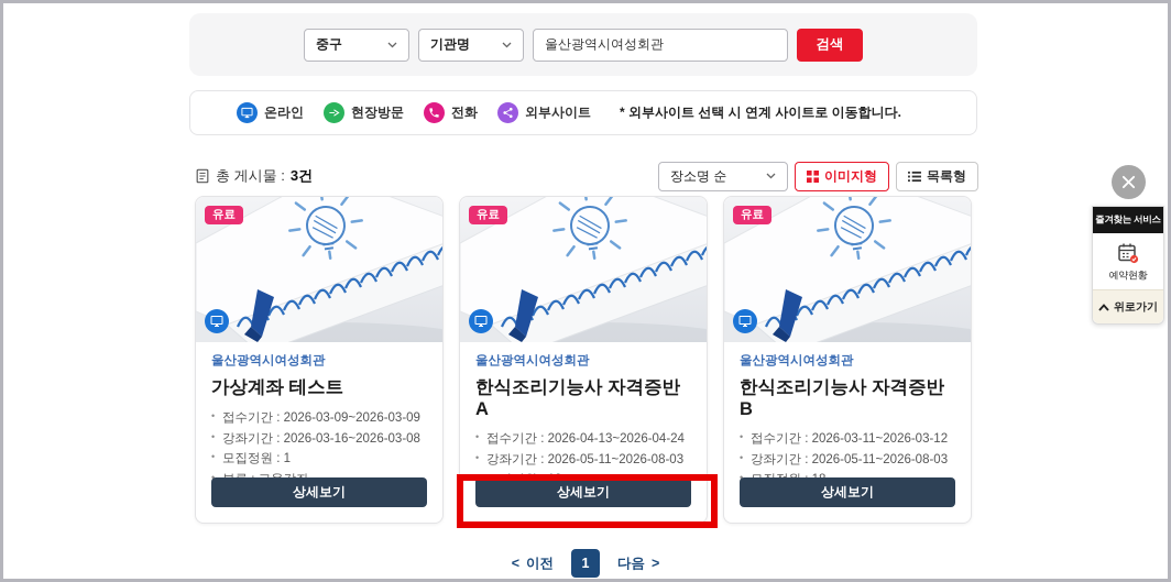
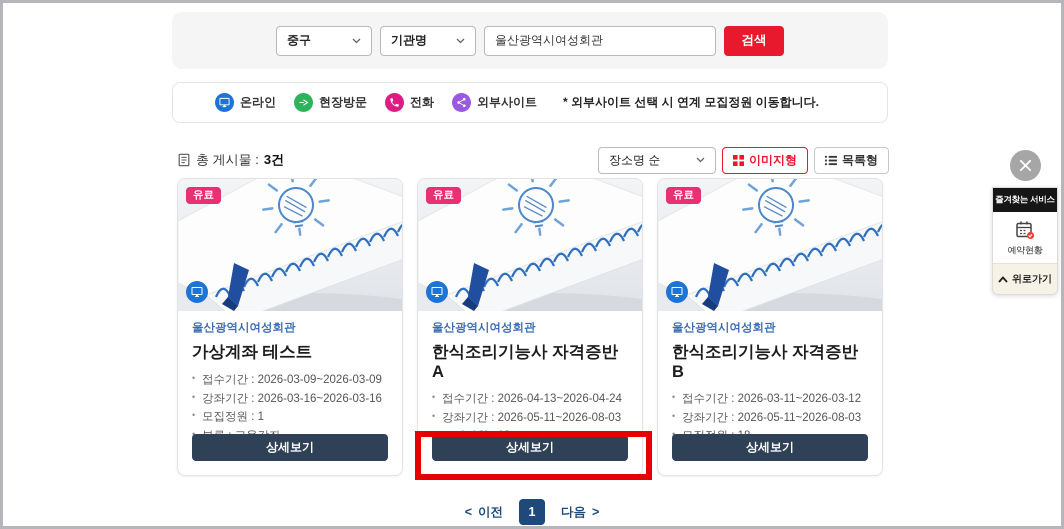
  중구
  기관명
  울산광역시여성회관
  검색
  온라인
  현장방문
  전화
  외부사이트
- * 외부사이트 선택 시 연계 사이트로 이동합니다.
+ * 외부사이트 선택 시 연계 모집정원 이동합니다.
  총 게시물 :
  3건
  장소명 순
  이미지형
  목록형
  유료
  울산광역시여성회관
  가상계좌 테스트
  접수기간 : 2026-03-09~2026-03-09
- 강좌기간 : 2026-03-16~2026-03-08
+ 강좌기간 : 2026-03-16~2026-03-16
  모집정원 : 1
  상세보기
  유료
  울산광역시여성회관
  한식조리기능사 자격증반A
  접수기간 : 2026-04-13~2026-04-24
  강좌기간 : 2026-05-11~2026-08-03
  상세보기
  유료
  울산광역시여성회관
  한식조리기능사 자격증반B
  접수기간 : 2026-03-11~2026-03-12
  강좌기간 : 2026-05-11~2026-08-03
  상세보기
  <
  이전
  1
  다음
  >
  즐겨찾는 서비스
  예약현황
  위로가기
